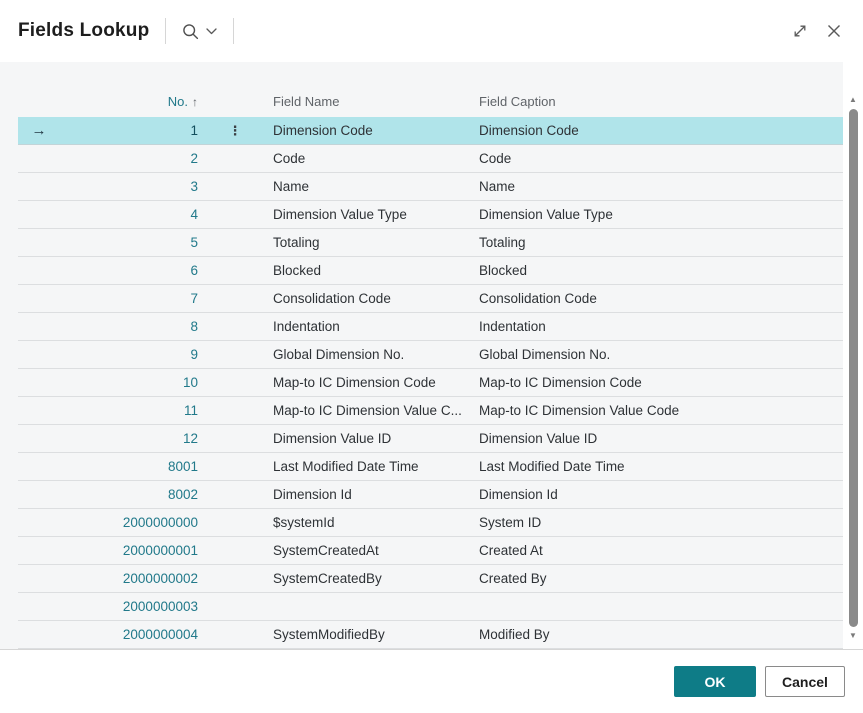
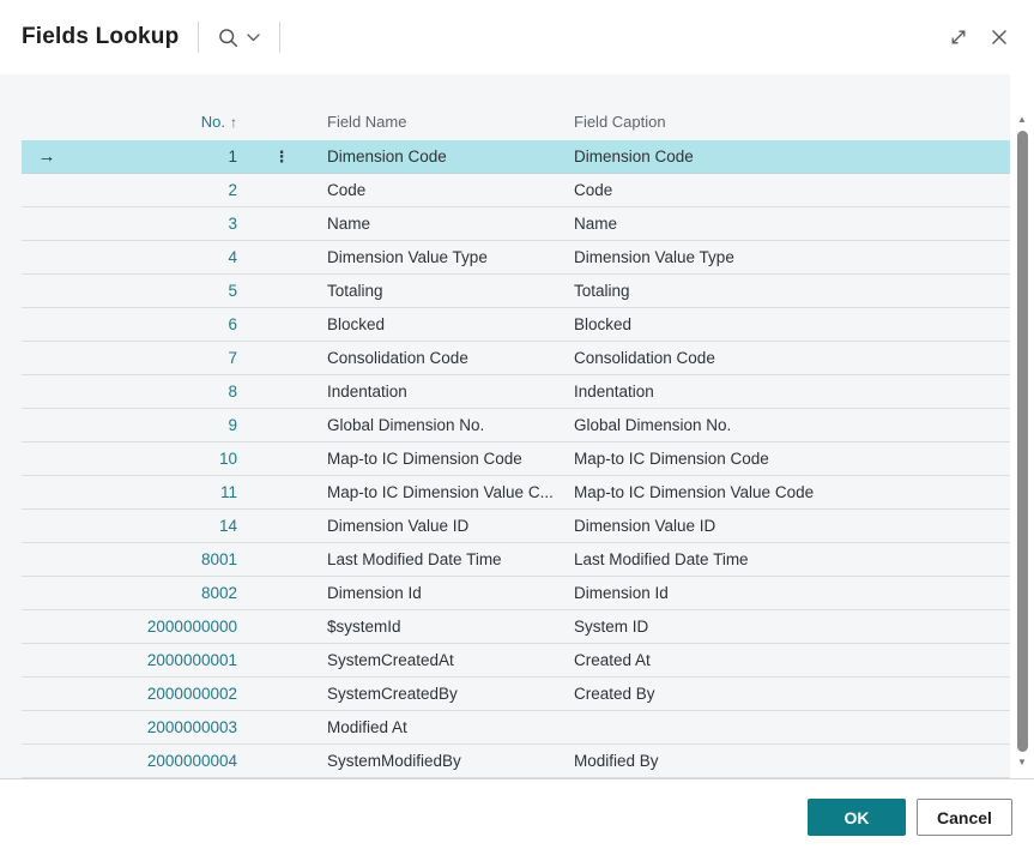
  Fields Lookup
  No.
  ↑
  Field Name
  Field Caption
  →
  1
  ⋮
  Dimension Code
  Dimension Code
  2
  Code
  Code
  3
  Name
  Name
  4
  Dimension Value Type
  Dimension Value Type
  5
  Totaling
  Totaling
  6
  Blocked
  Blocked
  7
  Consolidation Code
  Consolidation Code
  8
  Indentation
  Indentation
  9
  Global Dimension No.
  Global Dimension No.
  10
  Map-to IC Dimension Code
  Map-to IC Dimension Code
  11
  Map-to IC Dimension Value C...
  Map-to IC Dimension Value Code
- 12
+ 14
  Dimension Value ID
  Dimension Value ID
  8001
  Last Modified Date Time
  Last Modified Date Time
  8002
  Dimension Id
  Dimension Id
  2000000000
  $systemId
  System ID
  2000000001
  SystemCreatedAt
  Created At
  2000000002
  SystemCreatedBy
  Created By
  2000000003
+ Modified At
  2000000004
  SystemModifiedBy
  Modified By
  ▲
  ▼
  OK
  Cancel
